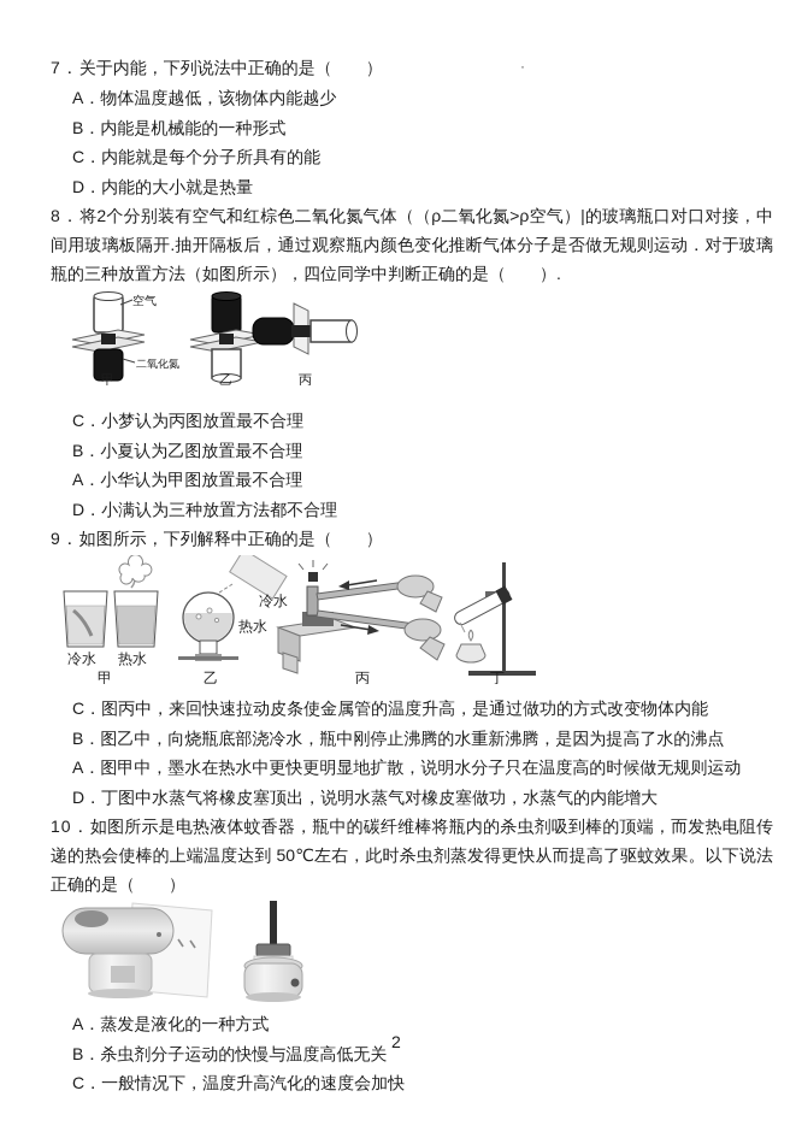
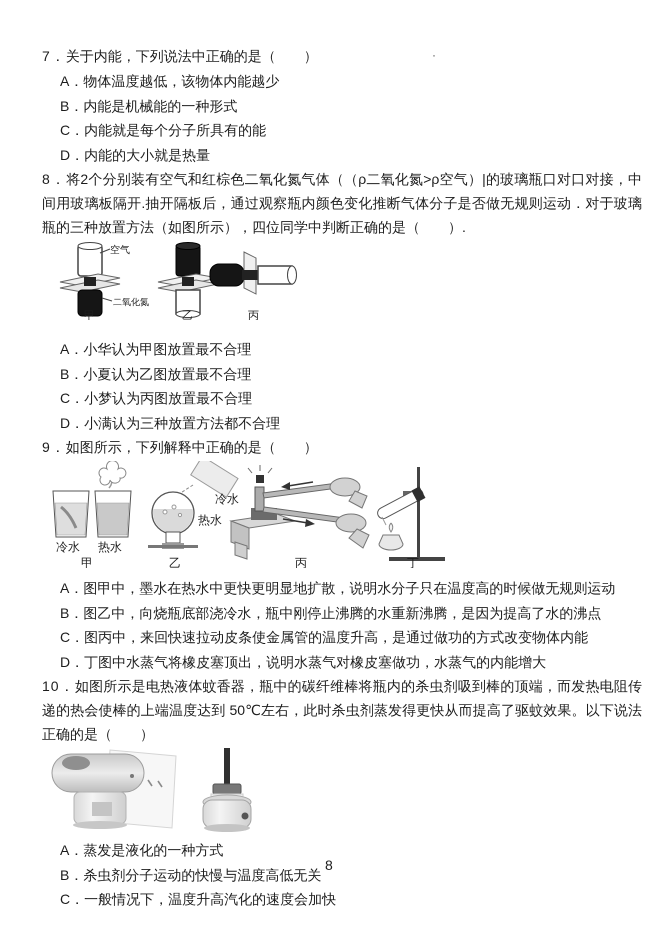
  ·
  7．关于内能，下列说法中正确的是（ ）
  A．物体温度越低，该物体内能越少
  B．内能是机械能的一种形式
  C．内能就是每个分子所具有的能
  D．内能的大小就是热量
  8．将2个分别装有空气和红棕色二氧化氮气体（（ρ二氧化氮>ρ空气）|的玻璃瓶口对口对接，中间用玻璃板隔开.抽开隔板后，通过观察瓶内颜色变化推断气体分子是否做无规则运动．对于玻璃瓶的三种放置方法（如图所示），四位同学中判断正确的是（ ）.
  空气
  二氧化氮
  甲
  乙
  丙
- C．小梦认为丙图放置最不合理
+ A．小华认为甲图放置最不合理
  B．小夏认为乙图放置最不合理
- A．小华认为甲图放置最不合理
+ C．小梦认为丙图放置最不合理
  D．小满认为三种放置方法都不合理
  9．如图所示，下列解释中正确的是（ ）
  冷水
  热水
  甲
  冷水
  热水
  乙
  丙
  丁
- C．图丙中，来回快速拉动皮条使金属管的温度升高，是通过做功的方式改变物体内能
+ A．图甲中，墨水在热水中更快更明显地扩散，说明水分子只在温度高的时候做无规则运动
  B．图乙中，向烧瓶底部浇冷水，瓶中刚停止沸腾的水重新沸腾，是因为提高了水的沸点
- A．图甲中，墨水在热水中更快更明显地扩散，说明水分子只在温度高的时候做无规则运动
+ C．图丙中，来回快速拉动皮条使金属管的温度升高，是通过做功的方式改变物体内能
  D．丁图中水蒸气将橡皮塞顶出，说明水蒸气对橡皮塞做功，水蒸气的内能增大
  10．如图所示是电热液体蚊香器，瓶中的碳纤维棒将瓶内的杀虫剂吸到棒的顶端，而发热电阻传递的热会使棒的上端温度达到 50℃左右，此时杀虫剂蒸发得更快从而提高了驱蚊效果。以下说法正确的是（ ）
  A．蒸发是液化的一种方式
  B．杀虫剂分子运动的快慢与温度高低无关
  C．一般情况下，温度升高汽化的速度会加快
- 2
+ 8
